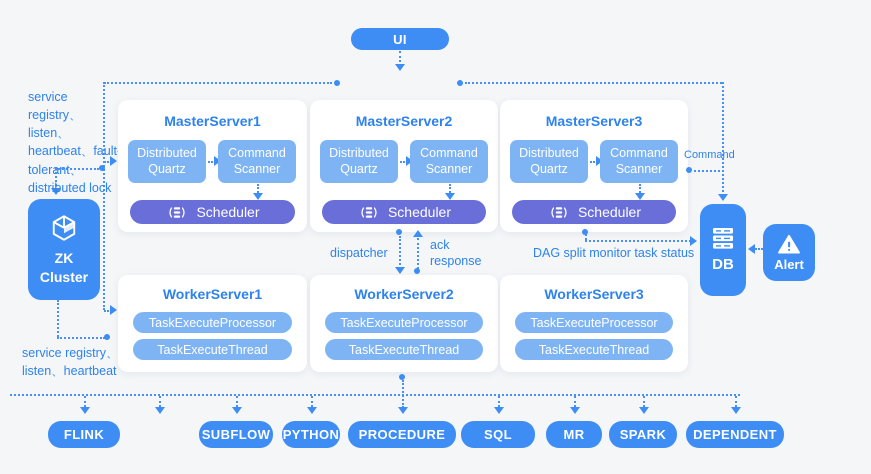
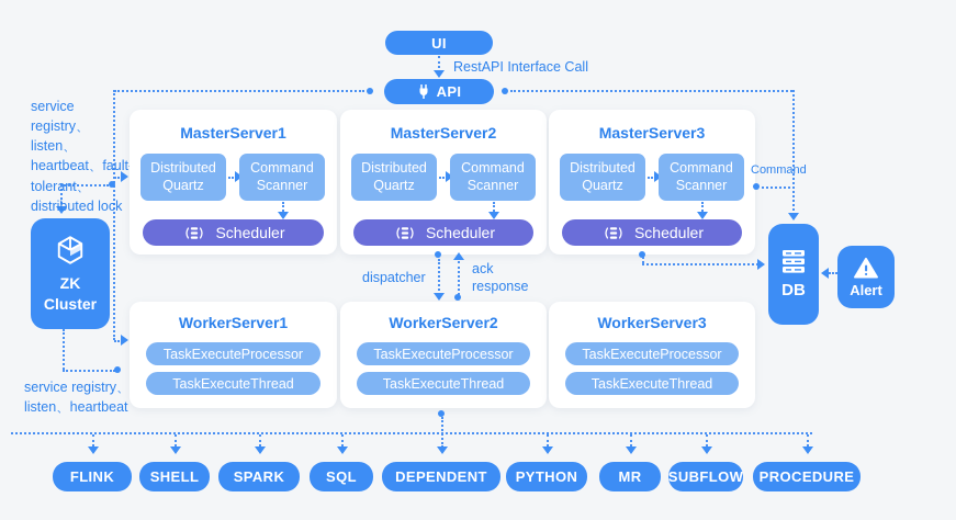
  UI
+ RestAPI Interface Call
+ API
  service registry、listen、heartbeat、faulttolerant、distributed lock
  ZK
  Cluster
  service registry、listen、heartbeat
  MasterServer1
  Distributed Quartz
  Command Scanner
  Scheduler
  MasterServer2
  Distributed Quartz
  Command Scanner
  Scheduler
  MasterServer3
  Distributed Quartz
  Command Scanner
  Scheduler
  Command
  dispatcher
  ack response
- DAG split monitor task status
  DB
  Alert
  WorkerServer1
  TaskExecuteProcessor
  TaskExecuteThread
  WorkerServer2
  TaskExecuteProcessor
  TaskExecuteThread
  WorkerServer3
  TaskExecuteProcessor
  TaskExecuteThread
  FLINK
+ SHELL
- SUBFLOW
+ SPARK
- PYTHON
+ SQL
- PROCEDURE
+ DEPENDENT
- SQL
+ PYTHON
  MR
- SPARK
+ SUBFLOW
- DEPENDENT
+ PROCEDURE
